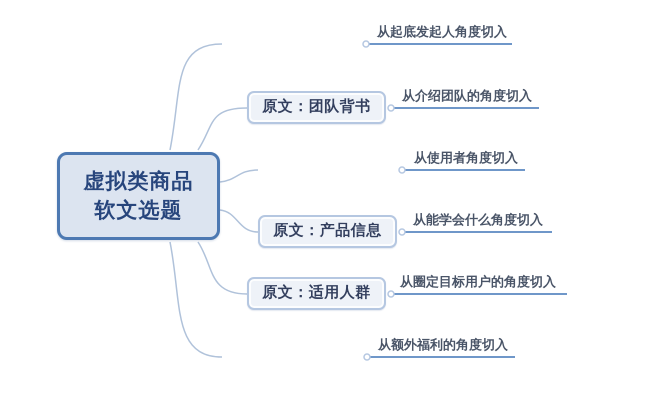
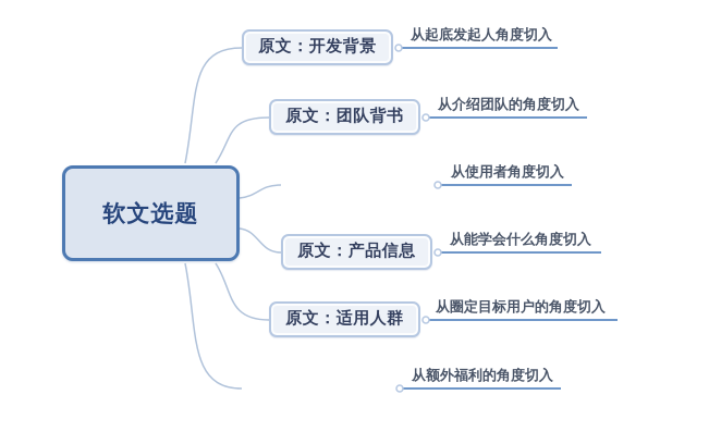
- 虚拟类商品
  软文选题
+ 原文：开发背景
  原文：团队背书
  原文：产品信息
  原文：适用人群
  从起底发起人角度切入
  从介绍团队的角度切入
  从使用者角度切入
  从能学会什么角度切入
  从圈定目标用户的角度切入
  从额外福利的角度切入
